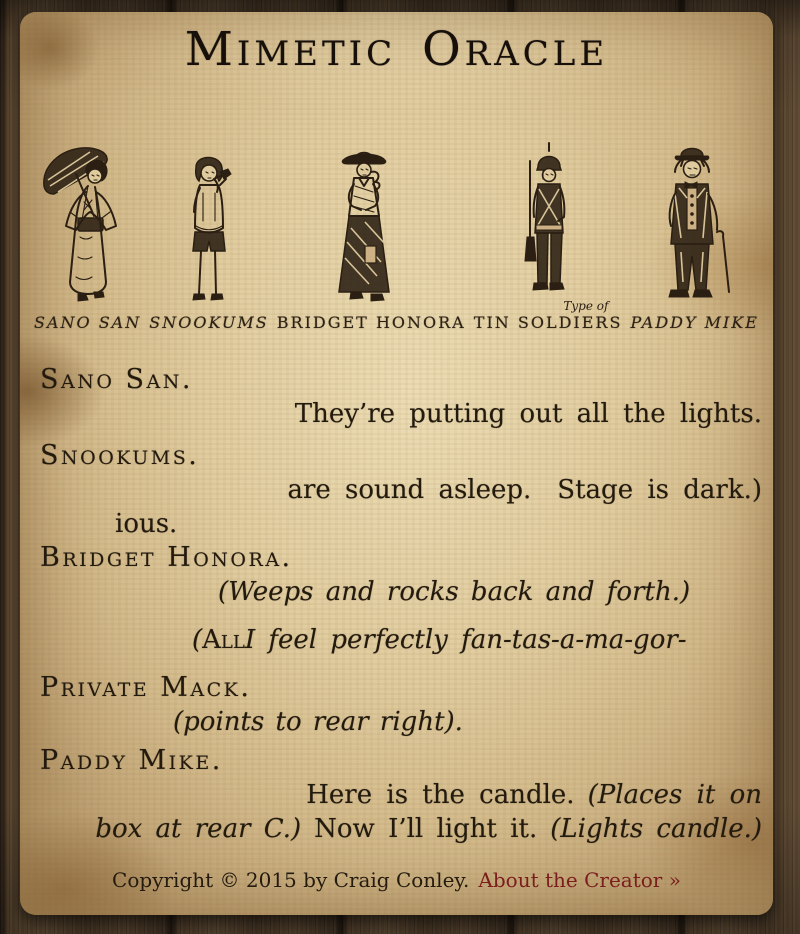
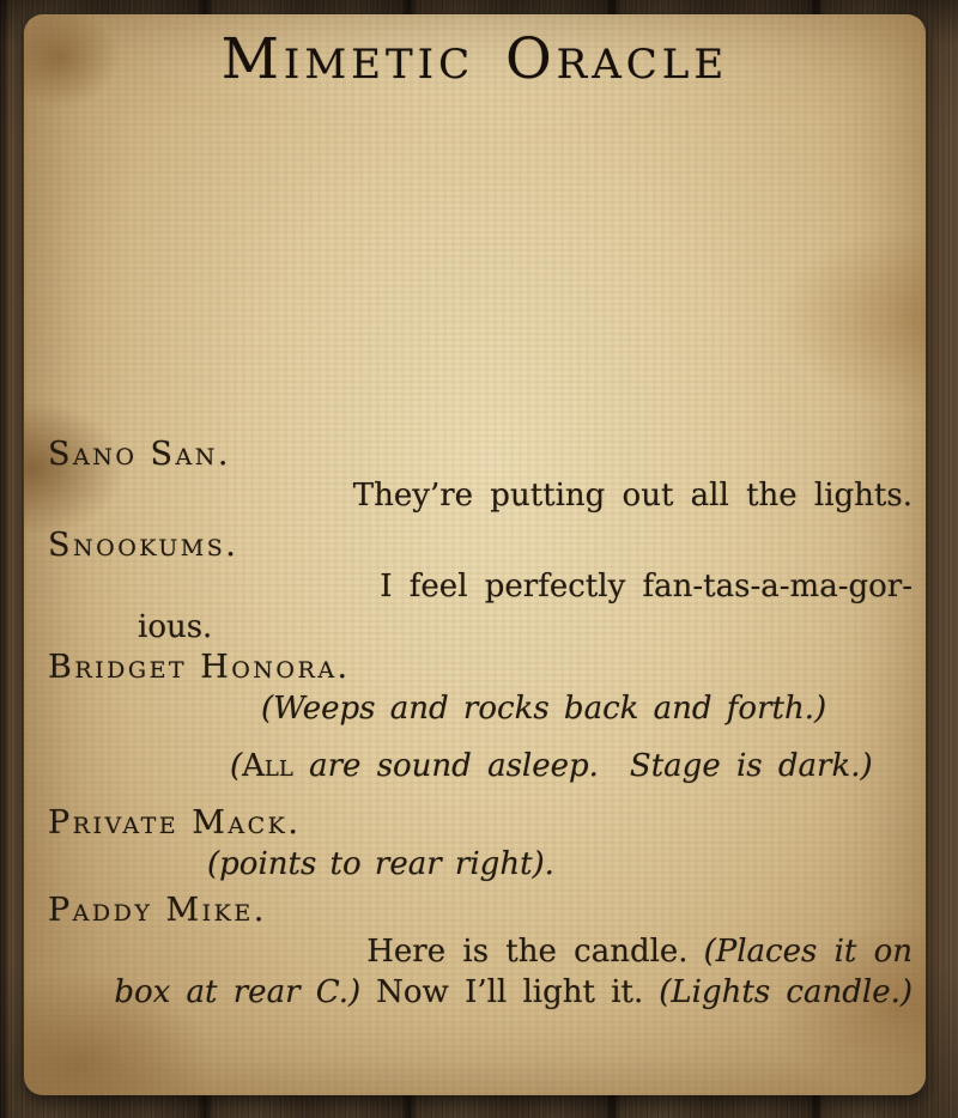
  MIMETIC
  ORACLE
- SANO SAN
- SNOOKUMS
- BRIDGET HONORA
- Type of
- TIN SOLDIERS
- PADDY MIKE
  Sano San.
  They’re putting out all the lights.
  Snookums.
- are sound asleep. Stage is dark.)
+ I feel perfectly fan-tas-a-ma-gor-
  ious.
  Bridget Honora.
  (Weeps and rocks back and forth.)
- (AllI feel perfectly fan-tas-a-ma-gor-
+ (All are sound asleep. Stage is dark.)
  Private Mack.
  (points to rear right).
  Paddy Mike.
  Here is the candle. (Places it on
  box at rear C.) Now I’ll light it. (Lights candle.)
- Copyright © 2015 by Craig Conley. About the Creator »
